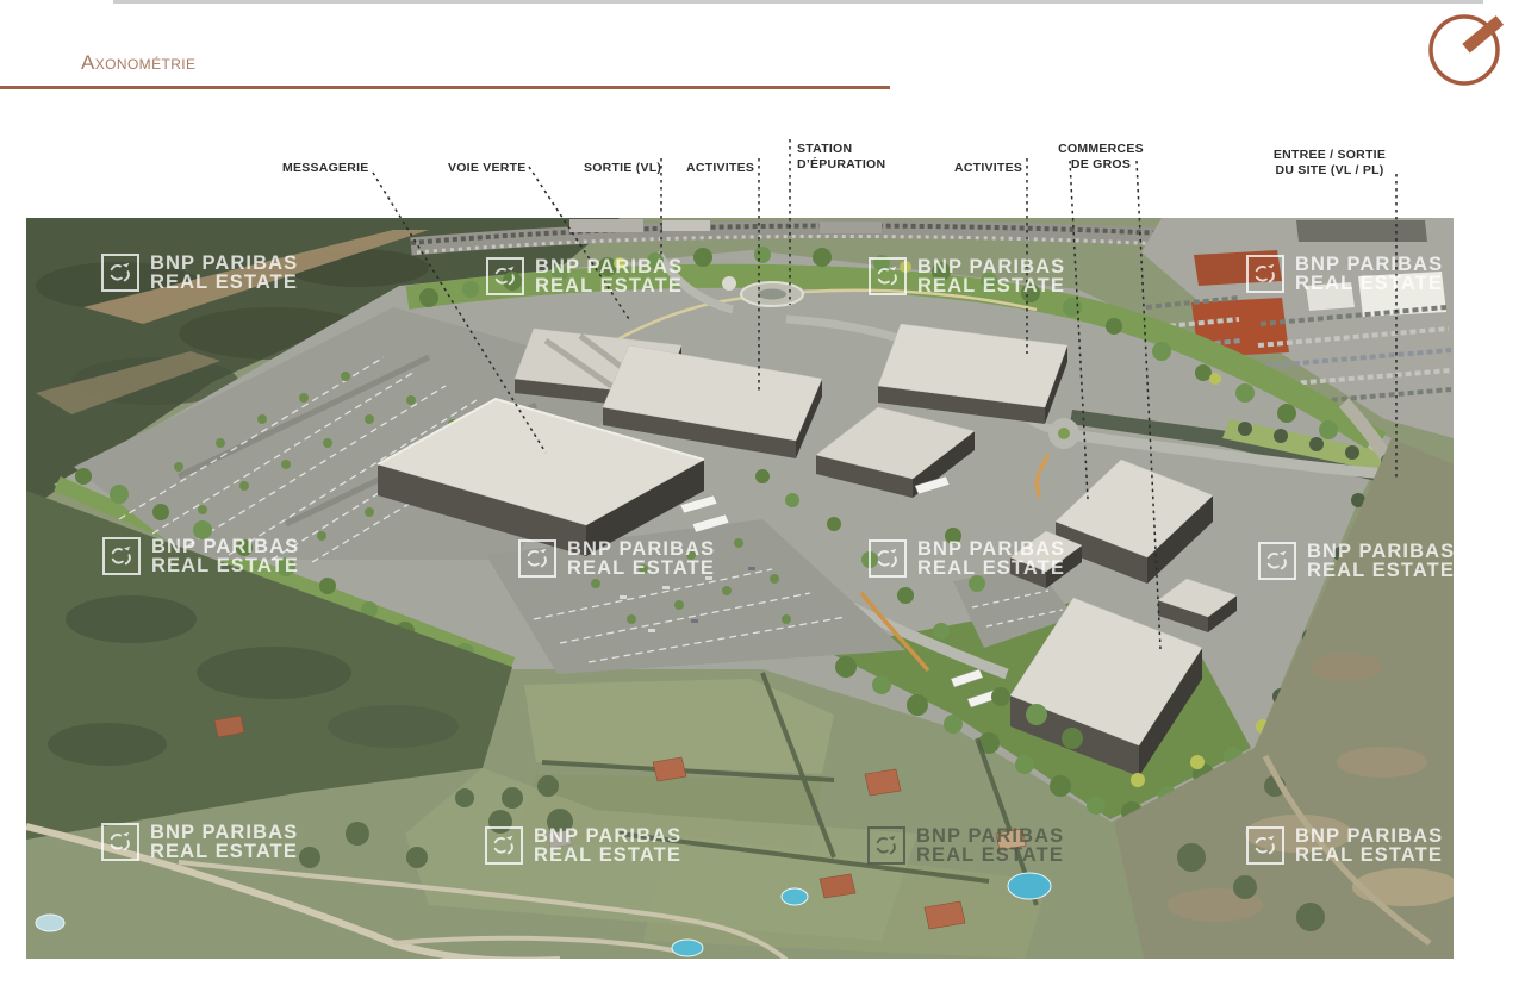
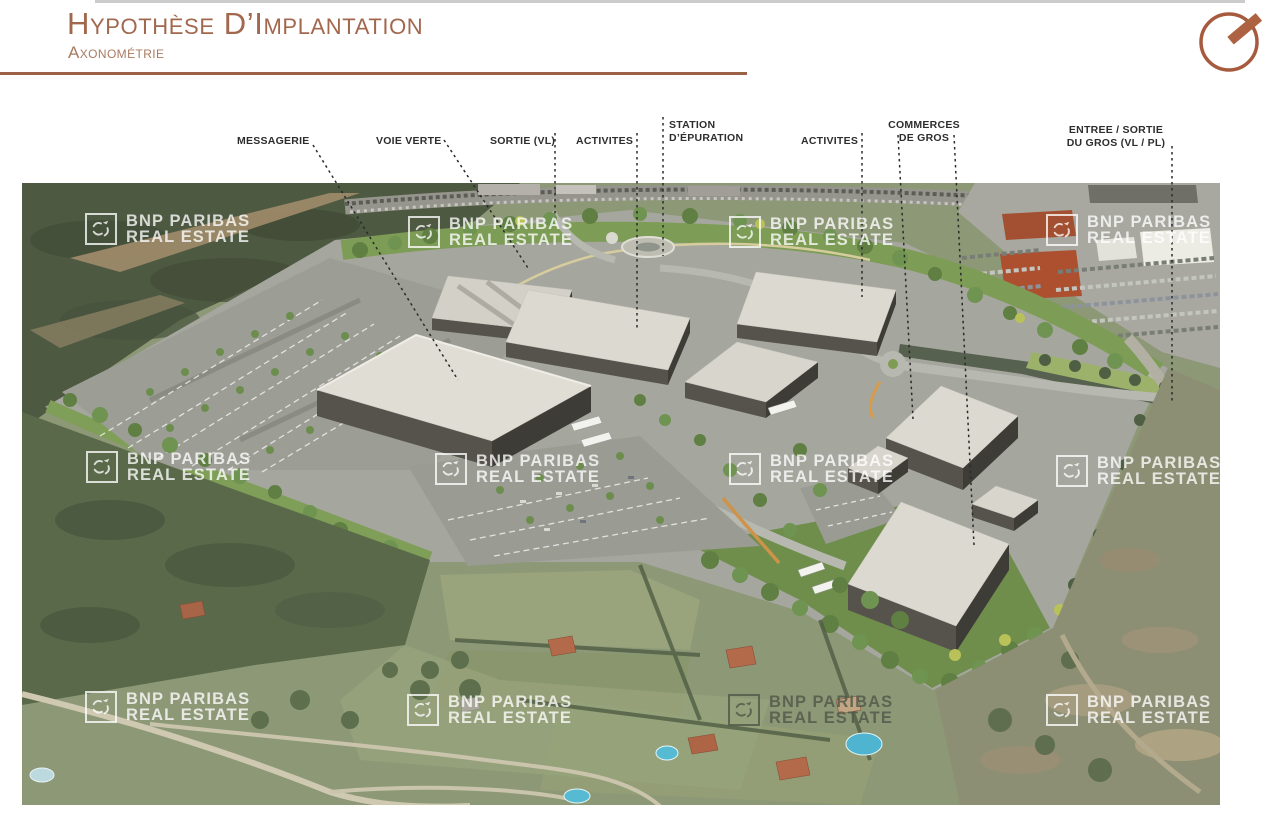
+ Hypothèse D’Implantation
  Axonométrie
  MESSAGERIE
  VOIE VERTE
  SORTIE (VL)
  ACTIVITES
  STATION
  D’ÉPURATION
  ACTIVITES
  COMMERCES
  DE GROS
  ENTREE / SORTIE
- DU SITE (VL / PL)
+ DU GROS (VL / PL)
  BNP PARIBAS
  REAL ESTATE
  BNP PARIBAS
  REAL ESTATE
  BNP PARIBAS
  REAL ESTATE
  BNP PARIBAS
  REAL ESTATE
  BNP PARIBAS
  REAL ESTATE
  BNP PARIBAS
  REAL ESTATE
  BNP PARIBAS
  REAL ESTATE
  BNP PARIBAS
  REAL ESTATE
  BNP PARIBAS
  REAL ESTATE
  BNP PARIBAS
  REAL ESTATE
  BNP PARIBAS
  REAL ESTATE
  BNP PARIBAS
  REAL ESTATE
